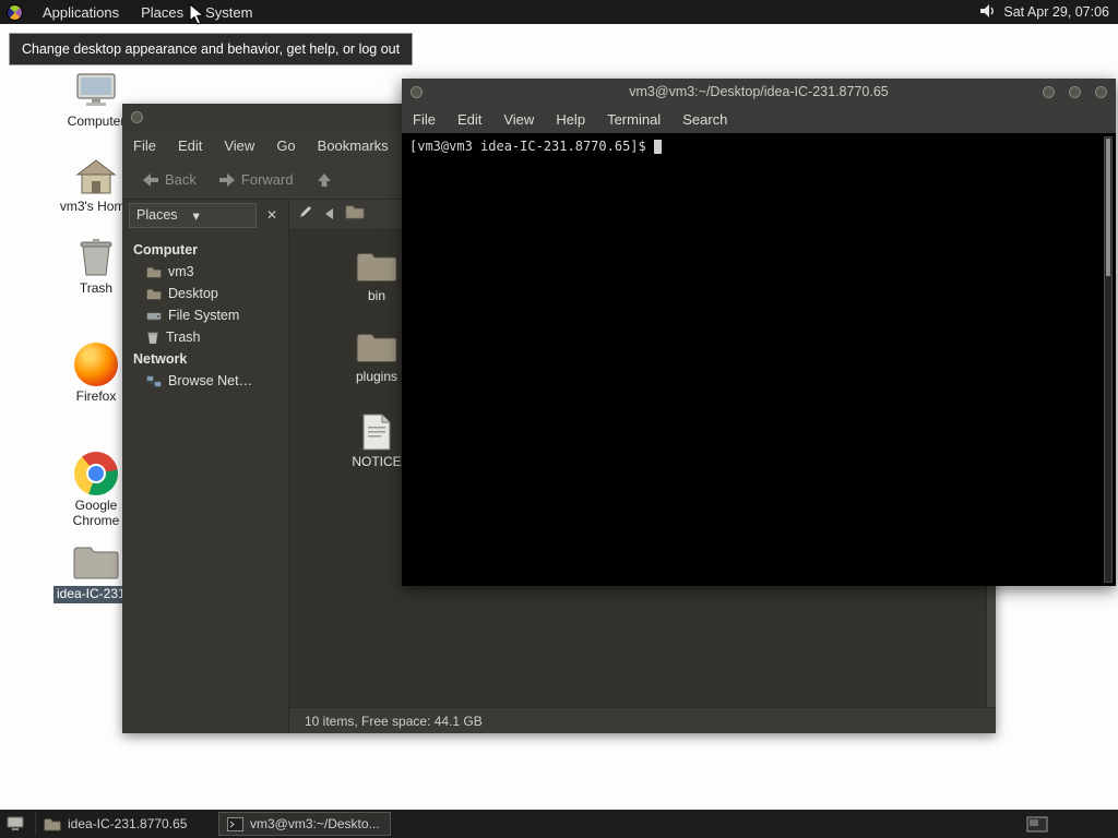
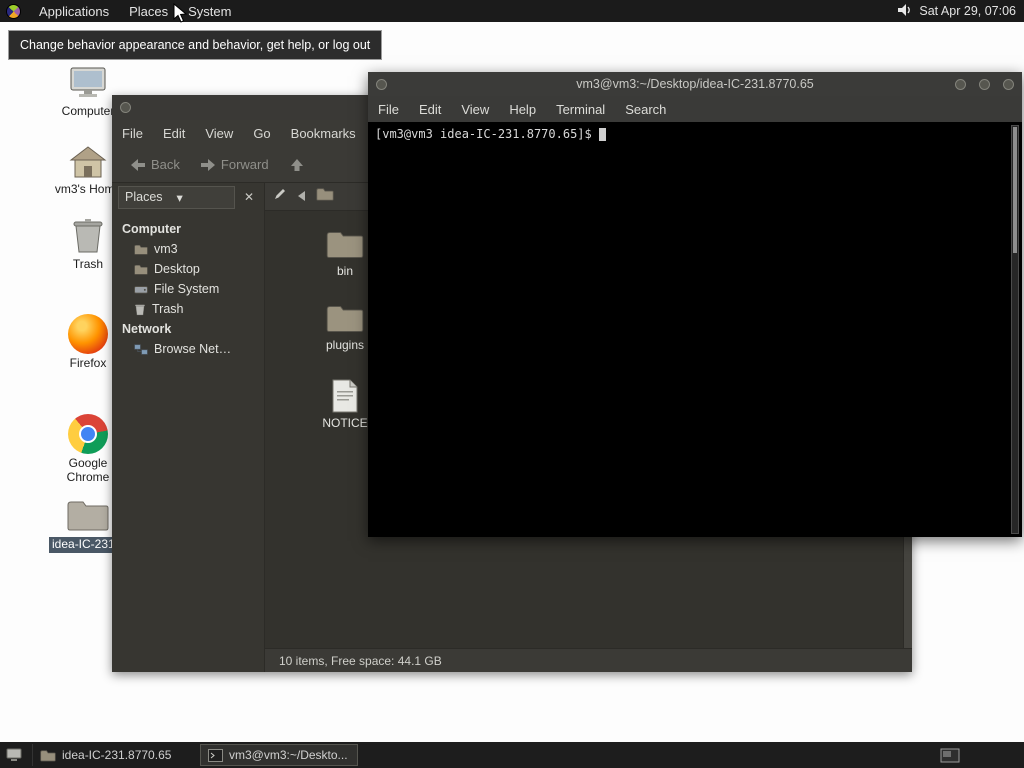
  Applications
  Places
  System
  Sat Apr 29, 07:06
- Change desktop appearance and behavior, get help, or log out
+ Change behavior appearance and behavior, get help, or log out
  Compute
  vm3's Hom
  Trash
  Firefox
  Google Chrome
  File
  Edit
  View
  Go
  Bookmarks
  Back
  Forward
  Places
  ▾
  ✕
  Computer
  vm3
  Desktop
  File System
  Trash
  Network
  Browse Net…
  bin
  plugins
  NOTICE
  10 items, Free space: 44.1 GB
  vm3@vm3:~/Desktop/idea-IC-231.8770.65
  File
  Edit
  View
  Help
  Terminal
  Search
  [vm3@vm3 idea-IC-231.8770.65]$
  idea-IC-231.8770.65
  vm3@vm3:~/Deskto...
